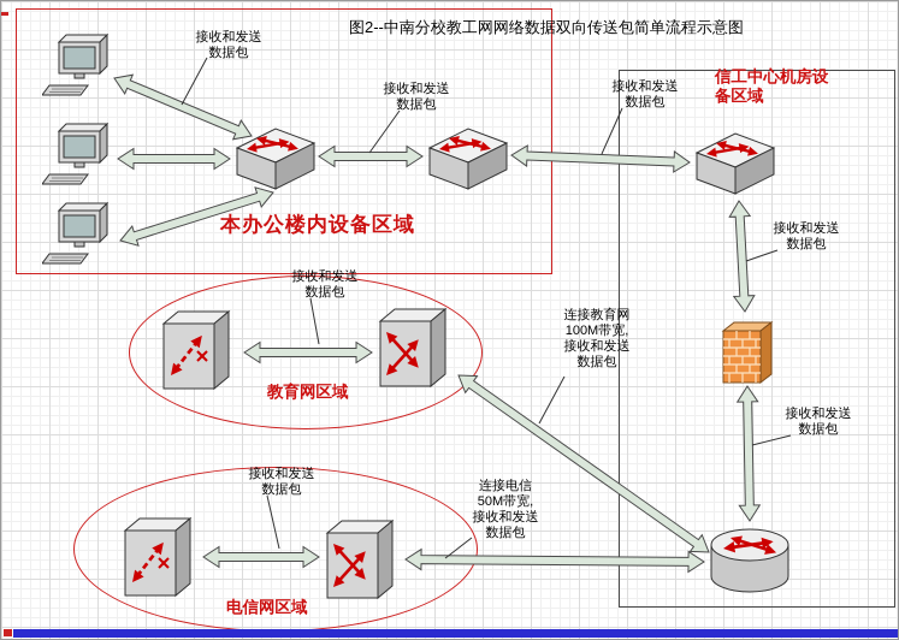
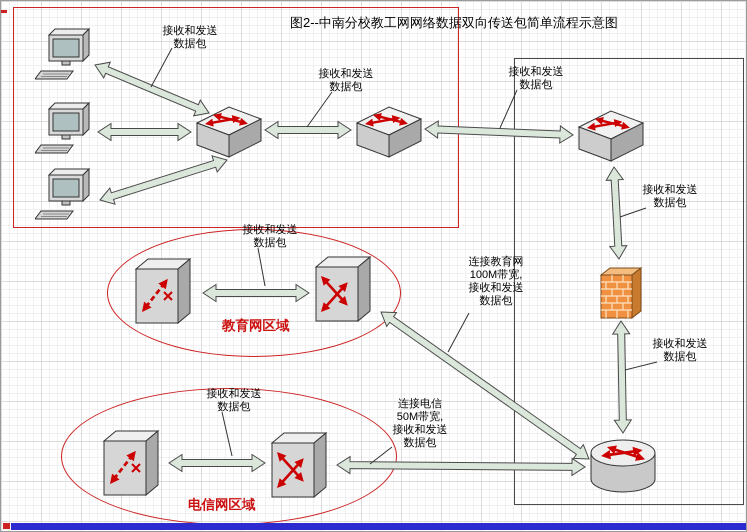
  图2--中南分校教工网网络数据双向传送包简单流程示意图
- 本办公楼内设备区域
- 信工中心机房设备区域
  教育网区域
  电信网区域
  接收和发送
  数据包
  接收和发送
  数据包
  接收和发送
  数据包
  接收和发送
  数据包
  接收和发送
  数据包
  接收和发送
  数据包
  接收和发送
  数据包
  连接教育网
  100M带宽,
  接收和发送
  数据包
  连接电信
  50M带宽,
  接收和发送
  数据包
